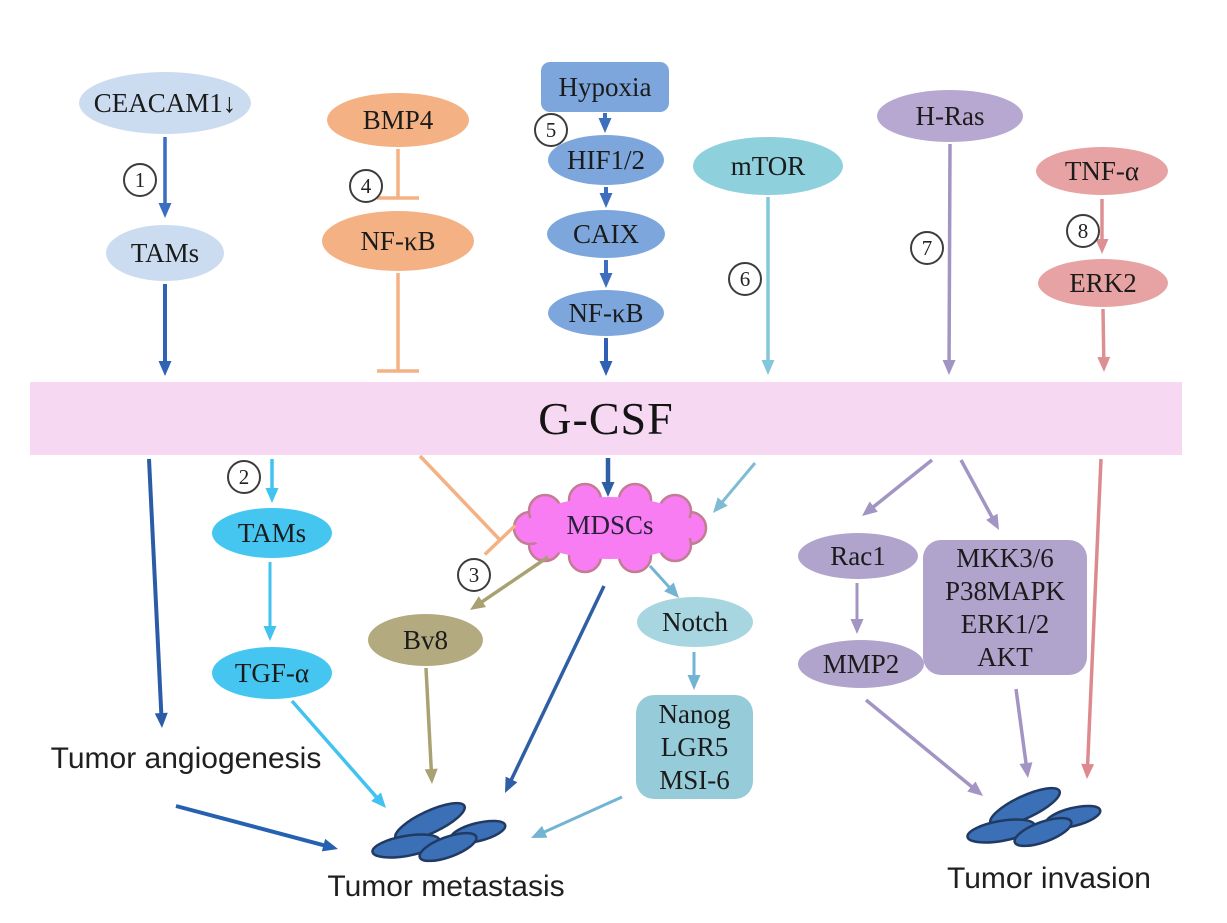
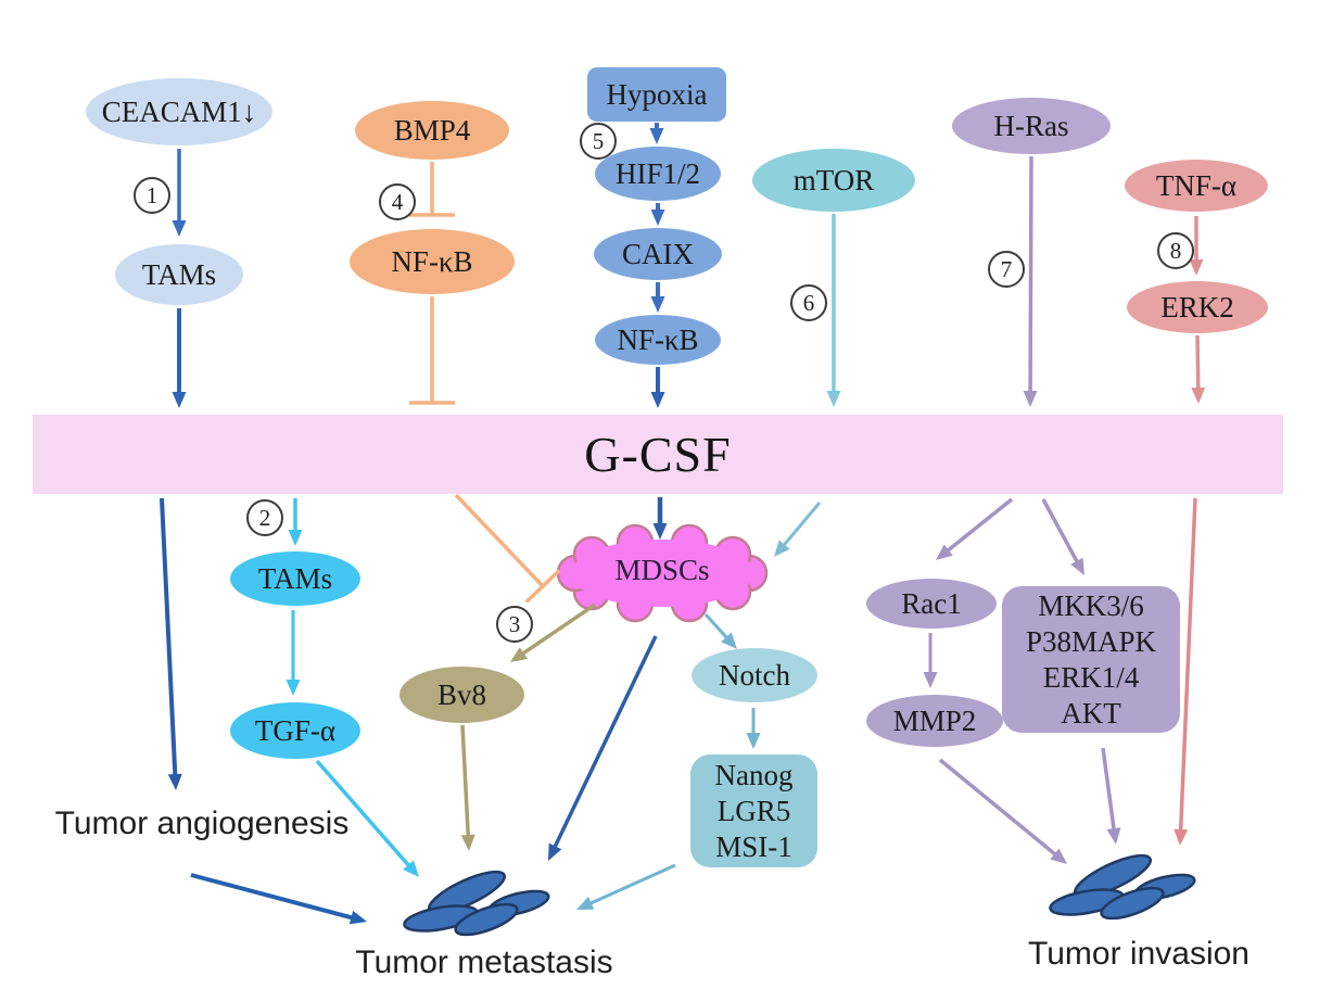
  G-CSF
  CEACAM1↓
  TAMs
  BMP4
  NF-κB
  Hypoxia
  HIF1/2
  CAIX
  NF-κB
  mTOR
  H-Ras
  TNF-α
  ERK2
  TAMs
  TGF-α
  Bv8
  MDSCs
  Notch
  Nanog
  LGR5
- MSI-6
+ MSI-1
  Rac1
  MKK3/6
  P38MAPK
- ERK1/2
+ ERK1/4
  AKT
  MMP2
  1
  2
  3
  4
  5
  6
  7
  8
  Tumor angiogenesis
  Tumor metastasis
  Tumor invasion
